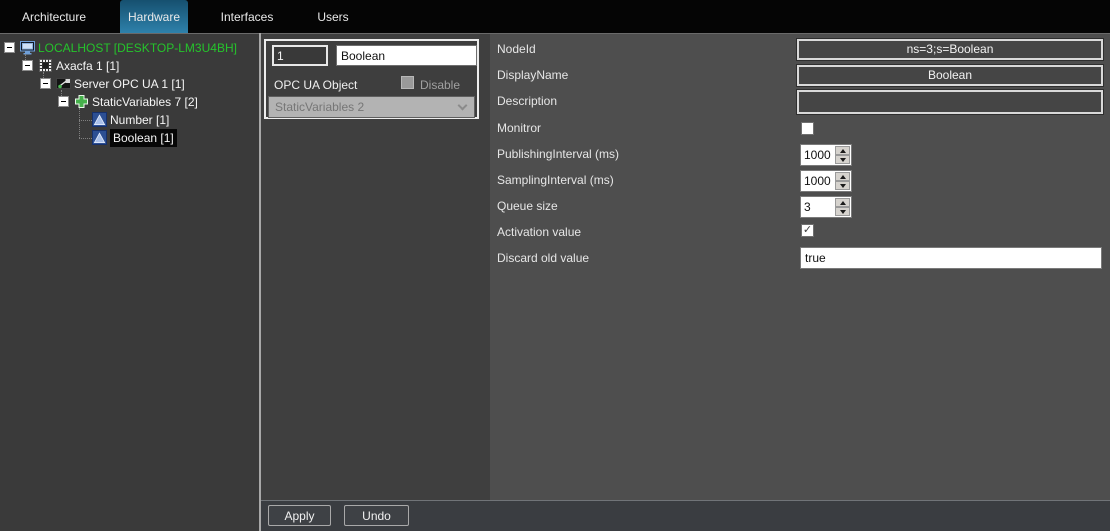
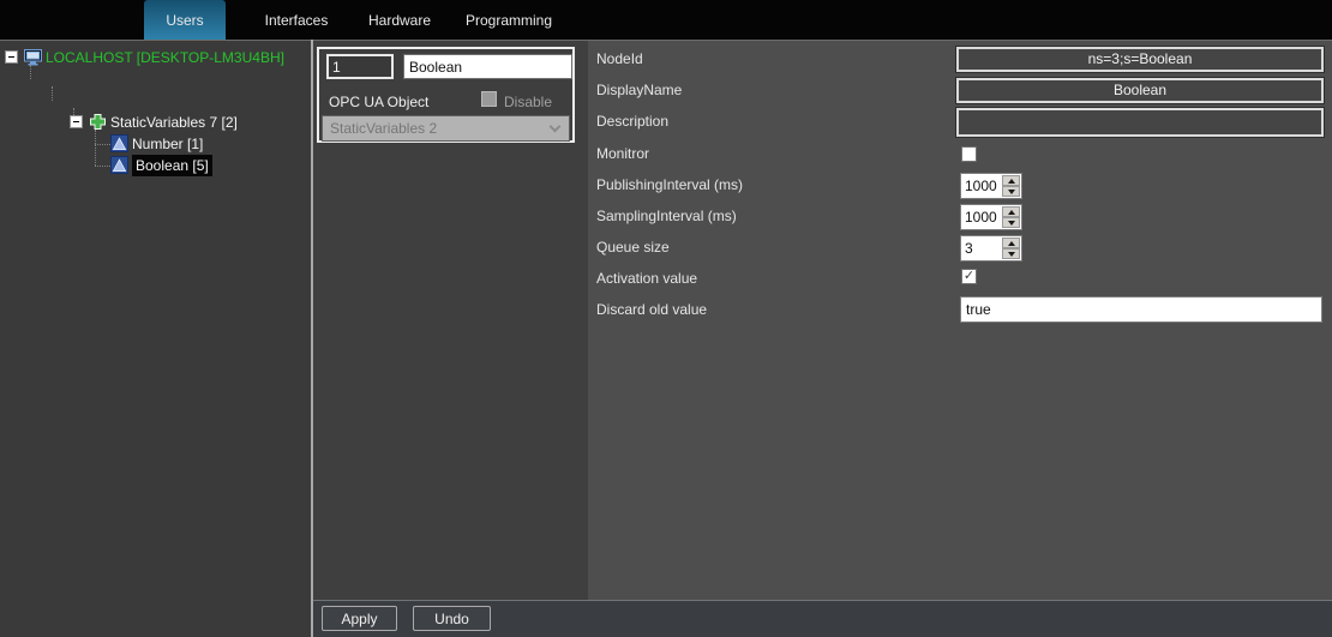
- Architecture
- Hardware
+ Users
  Interfaces
- Users
+ Hardware
+ Programming
  LOCALHOST [DESKTOP-LM3U4BH]
- Axacfa 1 [1]
- Server OPC UA 1 [1]
  StaticVariables 7 [2]
  Number [1]
- Boolean [1]
+ Boolean [5]
  1
  Boolean
  OPC UA Object
  Disable
  StaticVariables 2
  NodeId
  ns=3;s=Boolean
  DisplayName
  Boolean
  Description
  Monitror
  PublishingInterval (ms)
  1000
  SamplingInterval (ms)
  1000
  Queue size
  3
  Activation value
  ✓
  Discard old value
  true
  Apply
  Undo
